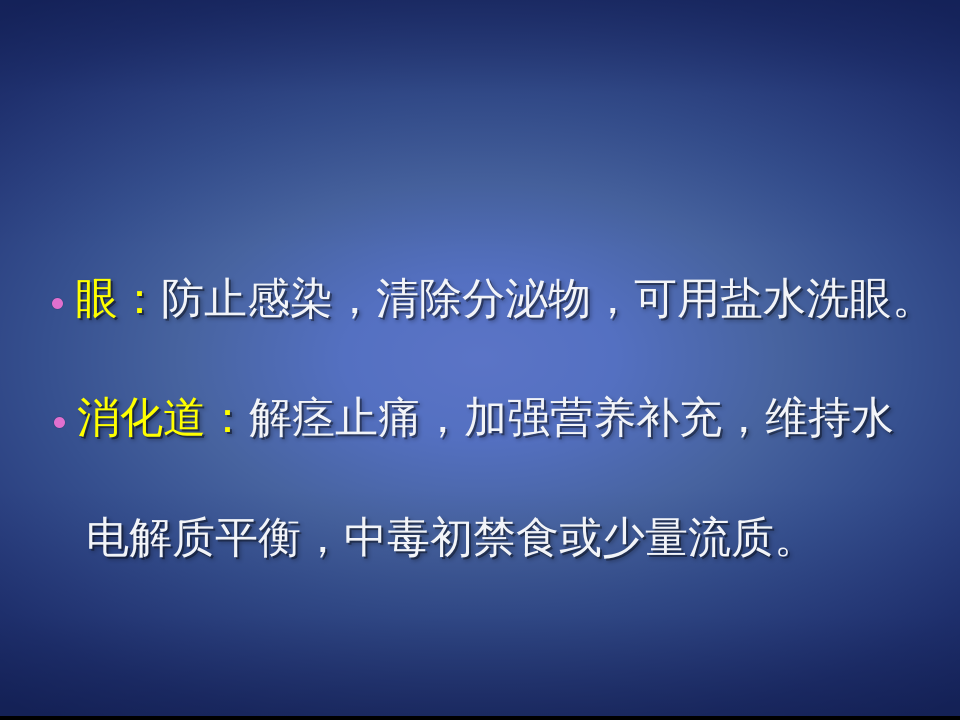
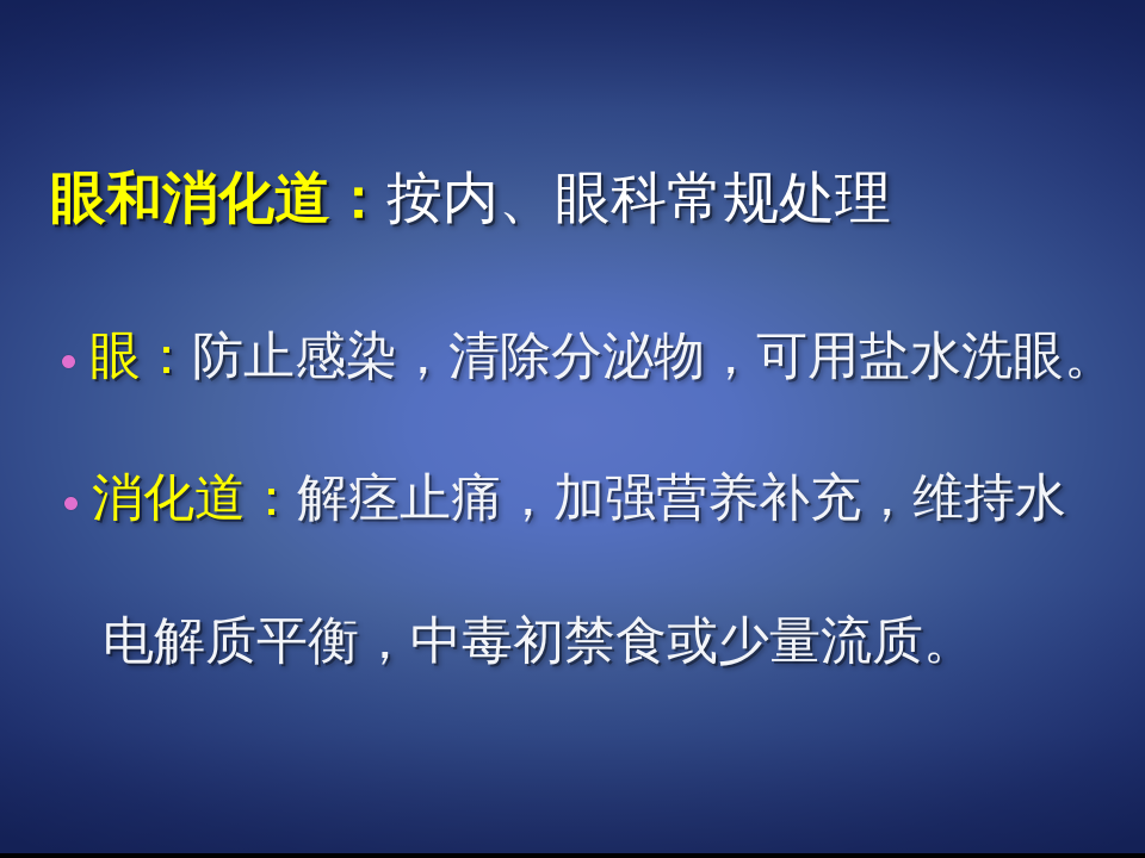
+ 眼和消化道：按内、眼科常规处理
  眼：防止感染，清除分泌物，可用盐水洗眼。
  消化道：解痉止痛，加强营养补充，维持水
  电解质平衡，中毒初禁食或少量流质。
